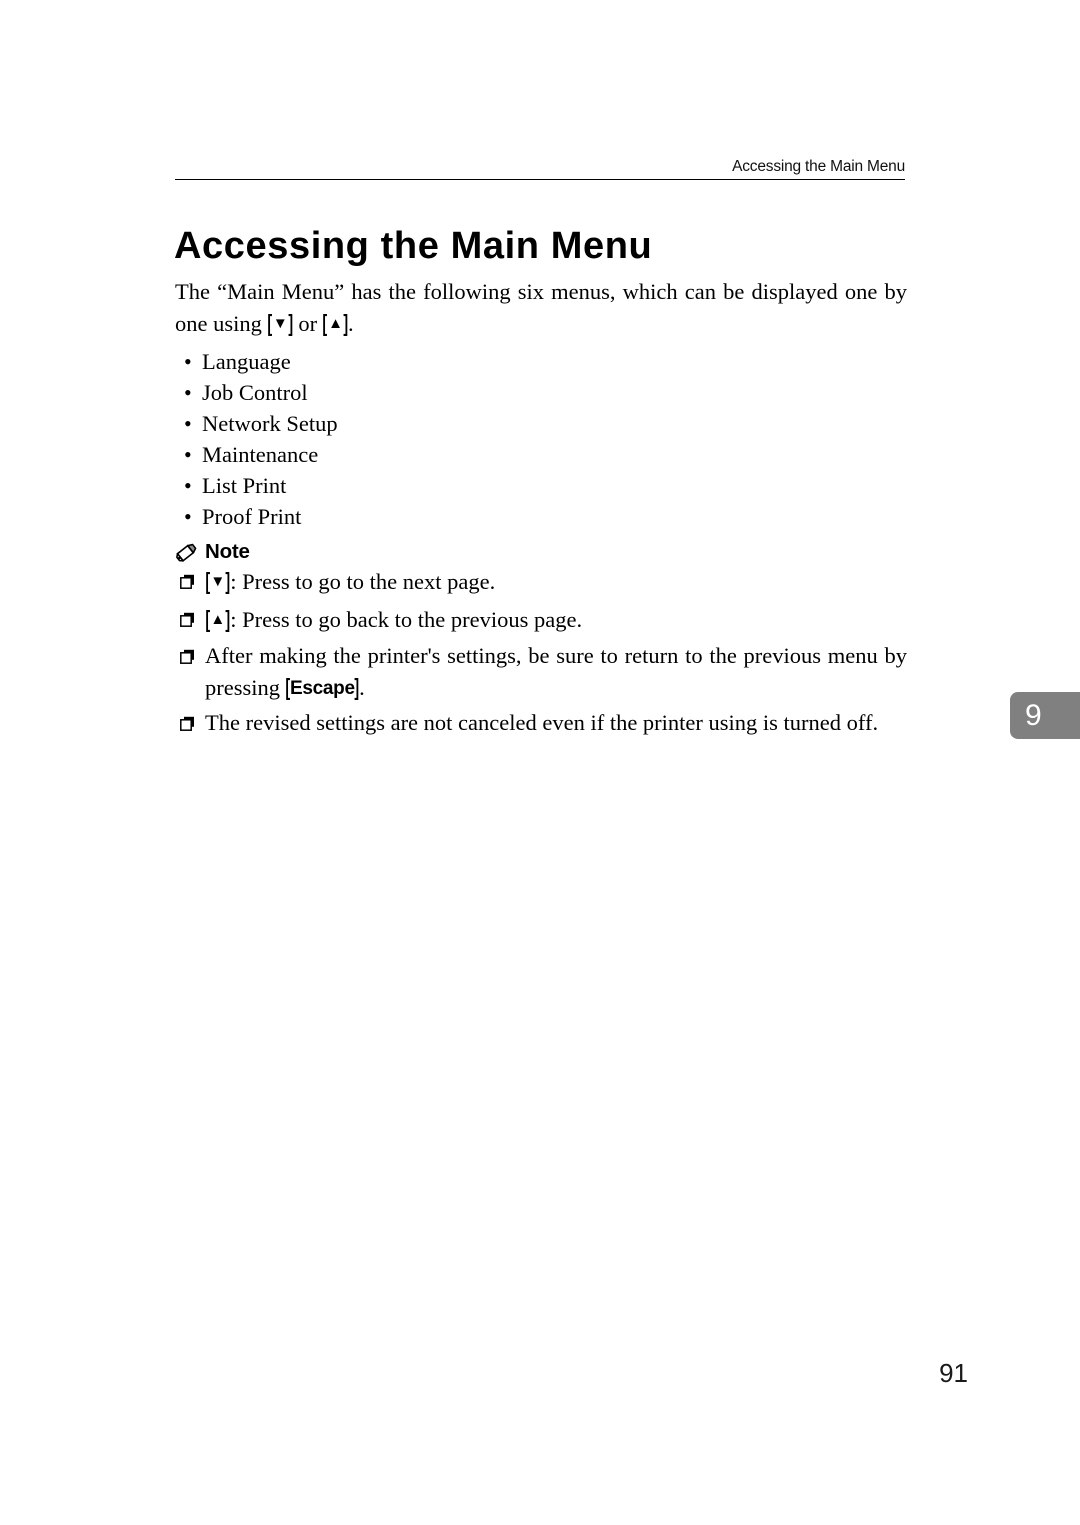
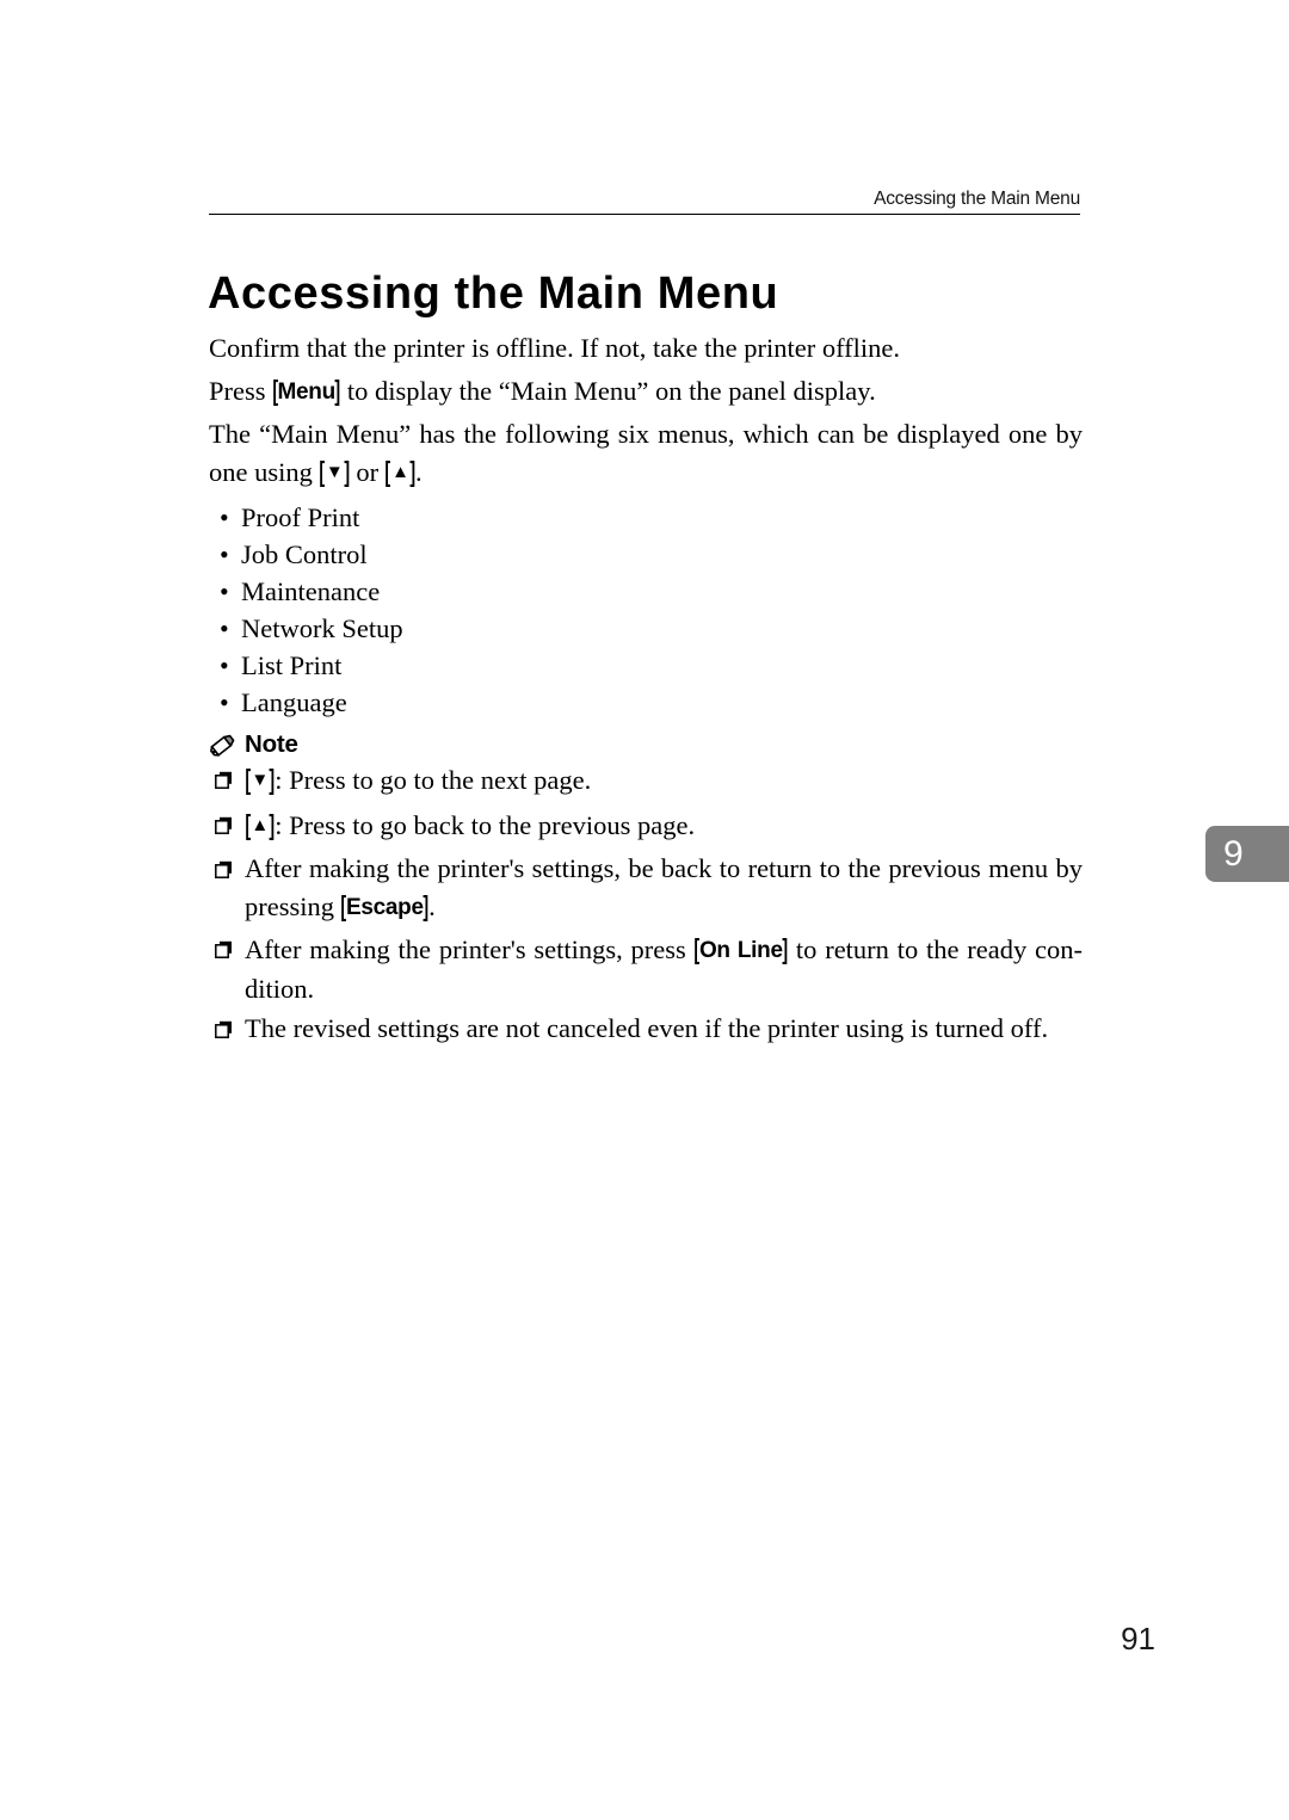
  Accessing the Main Menu
  Accessing the Main Menu
+ Confirm that the printer is offline. If not, take the printer offline.
+ Press [Menu] to display the “Main Menu” on the panel display.
  The “Main Menu” has the following six menus, which can be displayed one by one using [▼] or [▲].
  •
- Language
+ Proof Print
  •
  Job Control
  •
- Network Setup
+ Maintenance
  •
- Maintenance
+ Network Setup
  •
  List Print
  •
- Proof Print
+ Language
  Note
  [▼]: Press to go to the next page.
  [▲]: Press to go back to the previous page.
- After making the printer's settings, be sure to return to the previous menu by pressing [Escape].
+ After making the printer's settings, be back to return to the previous menu by pressing [Escape].
+ After making the printer's settings, press [On Line] to return to the ready con-dition.
  The revised settings are not canceled even if the printer using is turned off.
  9
  91
